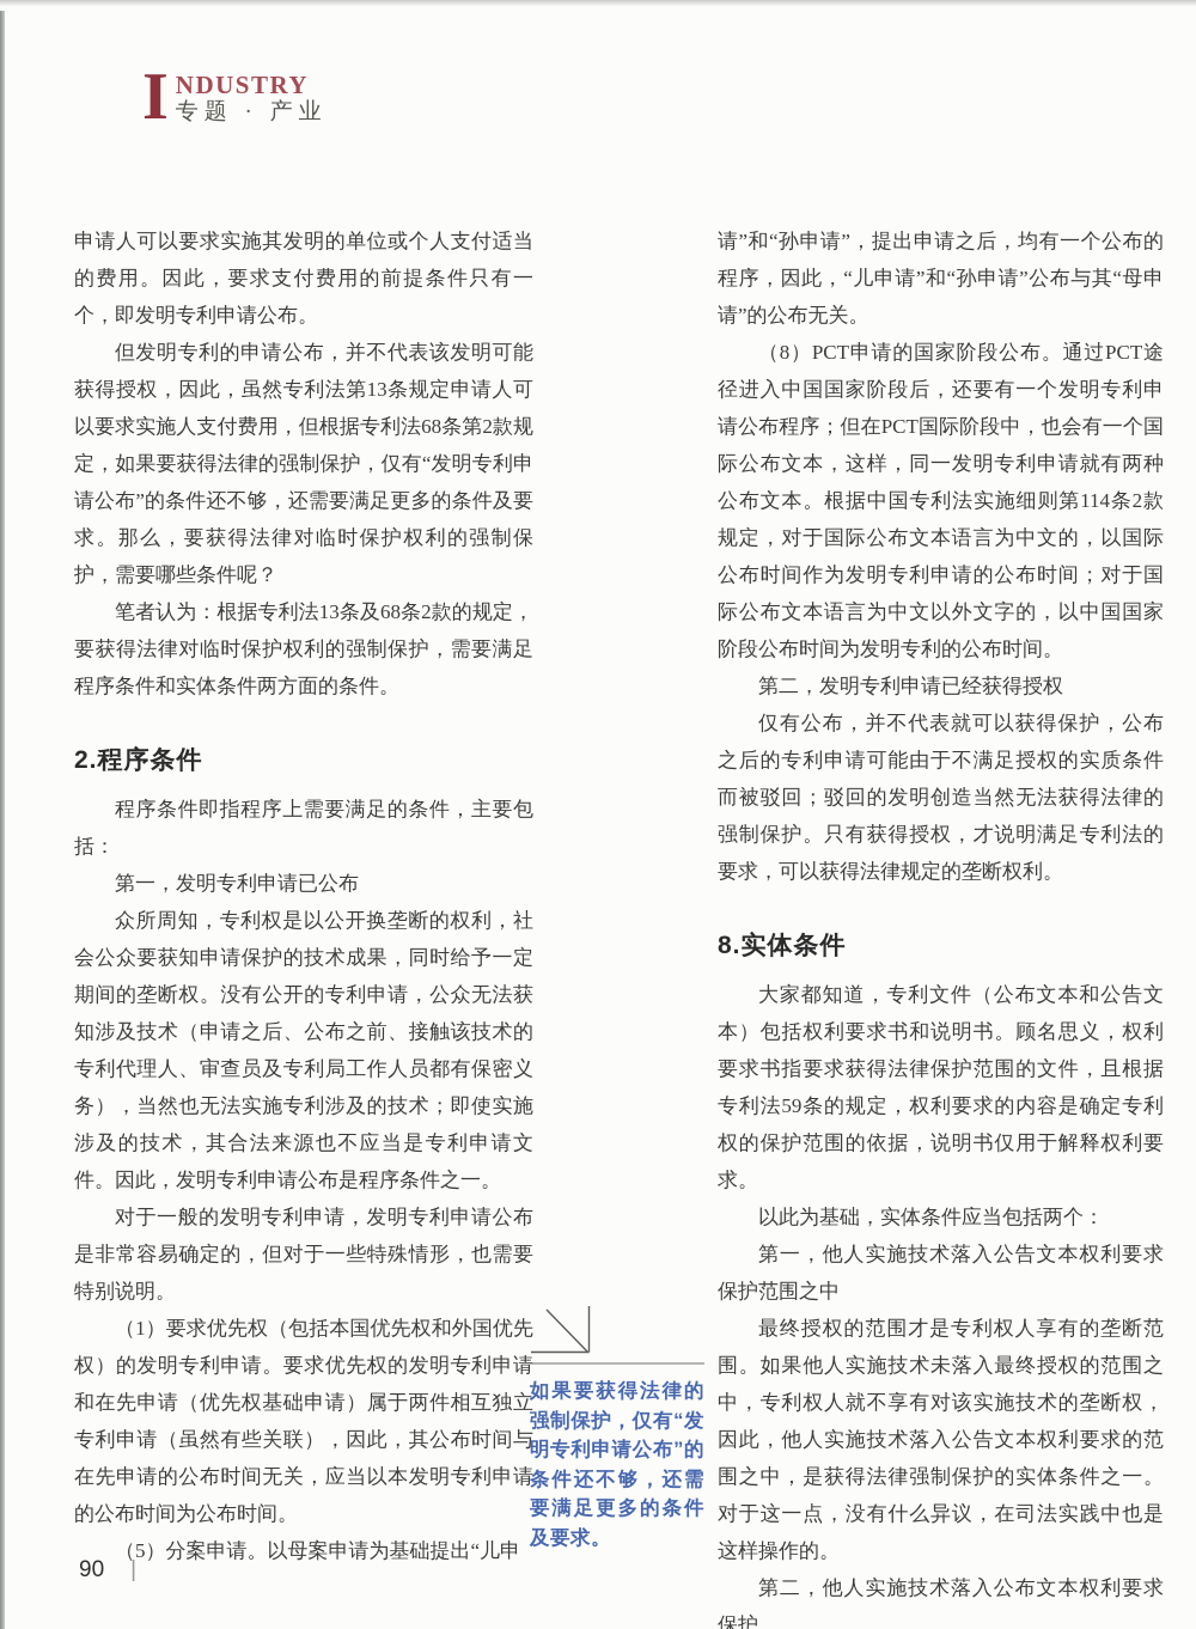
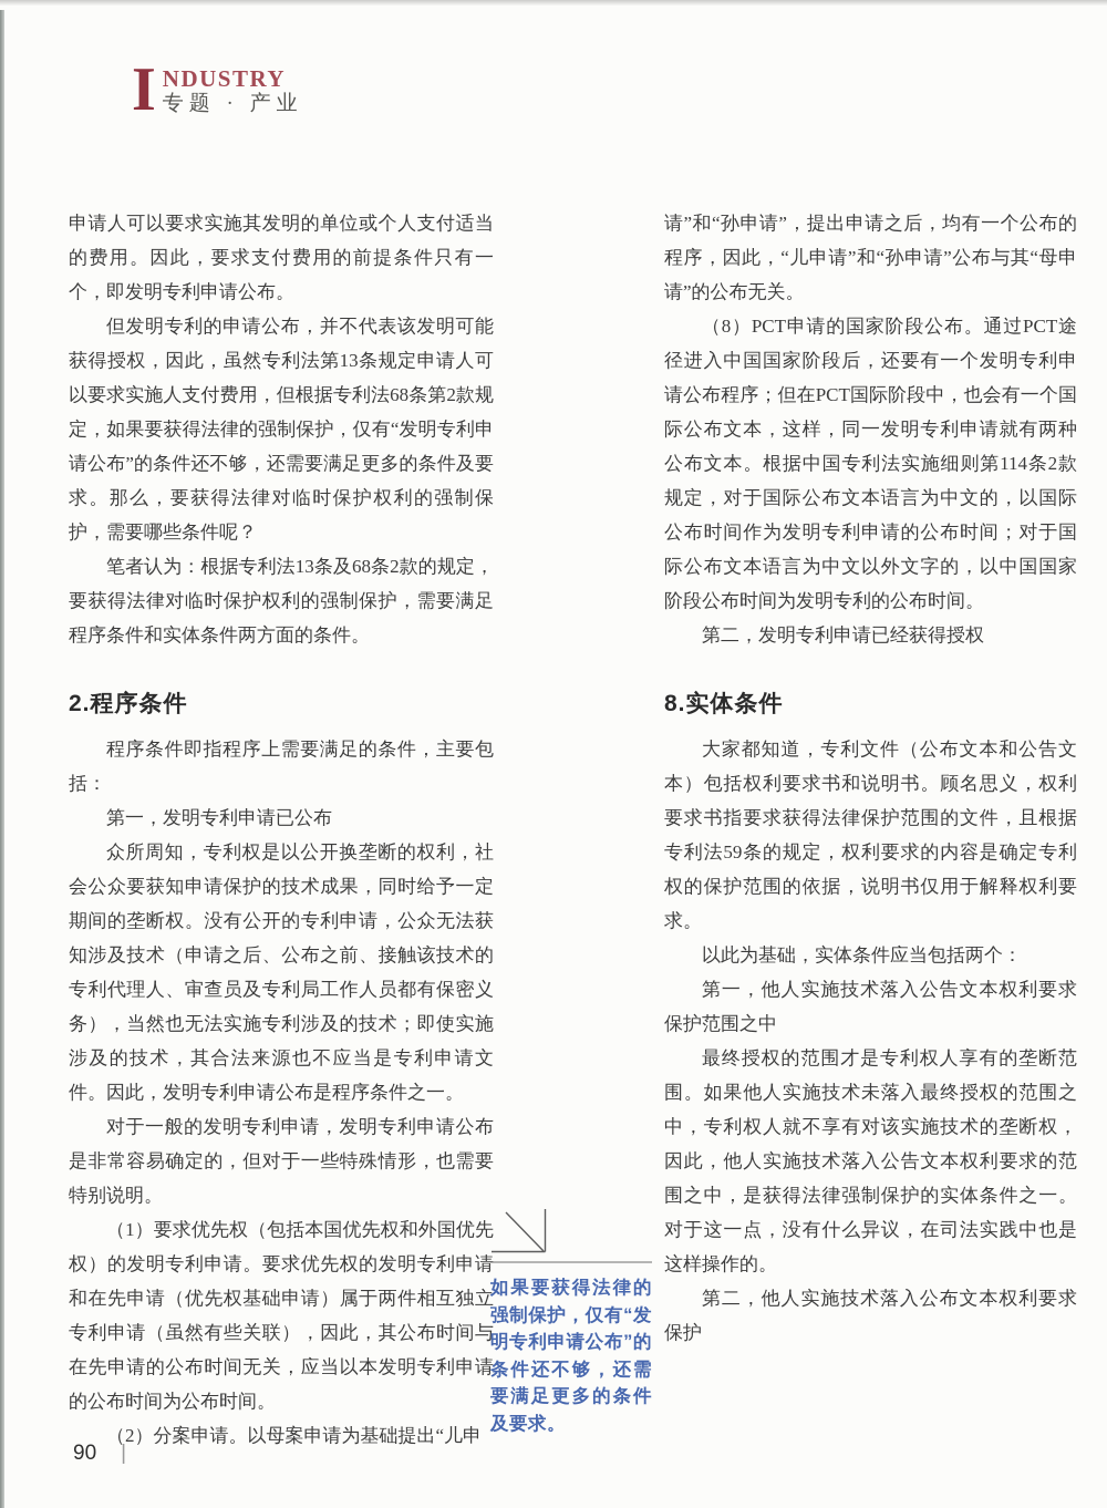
  I
  NDUSTRY
  专题 · 产业
  申请人可以要求实施其发明的单位或个人支付适当的费用。因此，要求支付费用的前提条件只有一个，即发明专利申请公布。
  但发明专利的申请公布，并不代表该发明可能获得授权，因此，虽然专利法第13条规定申请人可以要求实施人支付费用，但根据专利法68条第2款规定，如果要获得法律的强制保护，仅有“发明专利申请公布”的条件还不够，还需要满足更多的条件及要求。那么，要获得法律对临时保护权利的强制保护，需要哪些条件呢？
  笔者认为：根据专利法13条及68条2款的规定，要获得法律对临时保护权利的强制保护，需要满足程序条件和实体条件两方面的条件。
  2.程序条件
  程序条件即指程序上需要满足的条件，主要包括：
  第一，发明专利申请已公布
  众所周知，专利权是以公开换垄断的权利，社会公众要获知申请保护的技术成果，同时给予一定期间的垄断权。没有公开的专利申请，公众无法获知涉及技术（申请之后、公布之前、接触该技术的专利代理人、审查员及专利局工作人员都有保密义务），当然也无法实施专利涉及的技术；即使实施涉及的技术，其合法来源也不应当是专利申请文件。因此，发明专利申请公布是程序条件之一。
  对于一般的发明专利申请，发明专利申请公布是非常容易确定的，但对于一些特殊情形，也需要特别说明。
  （1）要求优先权（包括本国优先权和外国优先权）的发明专利申请。要求优先权的发明专利申请和在先申请（优先权基础申请）属于两件相互独立专利申请（虽然有些关联），因此，其公布时间与在先申请的公布时间无关，应当以本发明专利申请的公布时间为公布时间。
- （5）分案申请。以母案申请为基础提出“儿申
+ （2）分案申请。以母案申请为基础提出“儿申
  请”和“孙申请”，提出申请之后，均有一个公布的程序，因此，“儿申请”和“孙申请”公布与其“母申请”的公布无关。
  （8）PCT申请的国家阶段公布。通过PCT途径进入中国国家阶段后，还要有一个发明专利申请公布程序；但在PCT国际阶段中，也会有一个国际公布文本，这样，同一发明专利申请就有两种公布文本。根据中国专利法实施细则第114条2款规定，对于国际公布文本语言为中文的，以国际公布时间作为发明专利申请的公布时间；对于国际公布文本语言为中文以外文字的，以中国国家阶段公布时间为发明专利的公布时间。
  第二，发明专利申请已经获得授权
- 仅有公布，并不代表就可以获得保护，公布之后的专利申请可能由于不满足授权的实质条件而被驳回；驳回的发明创造当然无法获得法律的强制保护。只有获得授权，才说明满足专利法的要求，可以获得法律规定的垄断权利。
  8.实体条件
  大家都知道，专利文件（公布文本和公告文本）包括权利要求书和说明书。顾名思义，权利要求书指要求获得法律保护范围的文件，且根据专利法59条的规定，权利要求的内容是确定专利权的保护范围的依据，说明书仅用于解释权利要求。
  以此为基础，实体条件应当包括两个：
  第一，他人实施技术落入公告文本权利要求保护范围之中
  最终授权的范围才是专利权人享有的垄断范围。如果他人实施技术未落入最终授权的范围之中，专利权人就不享有对该实施技术的垄断权，因此，他人实施技术落入公告文本权利要求的范围之中，是获得法律强制保护的实体条件之一。对于这一点，没有什么异议，在司法实践中也是这样操作的。
  第二，他人实施技术落入公布文本权利要求保护
  如果要获得法律的强制保护，仅有“发明专利申请公布”的条件还不够，还需要满足更多的条件及要求。
  90 |
